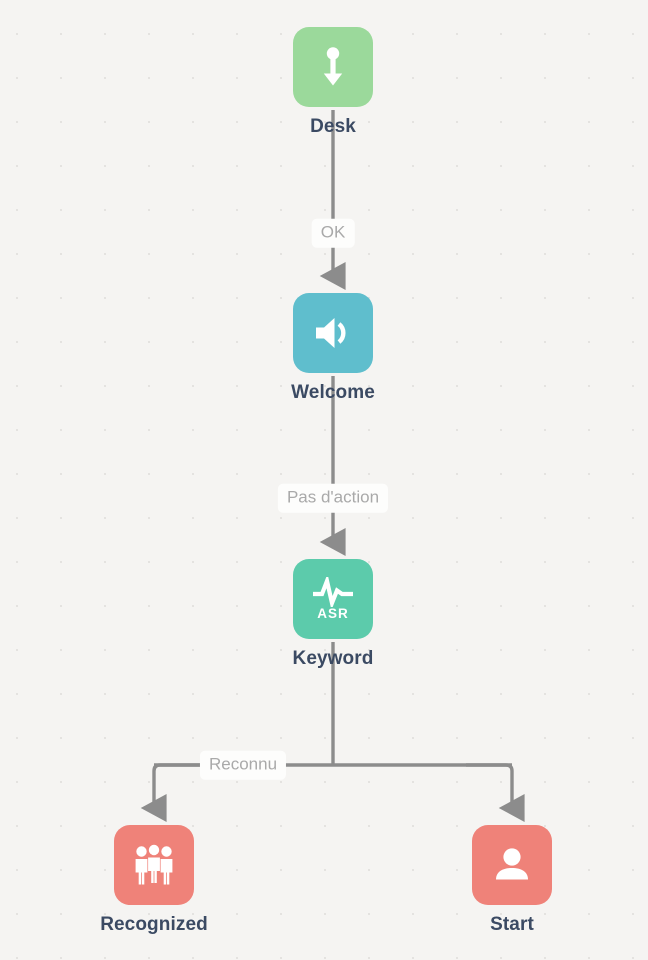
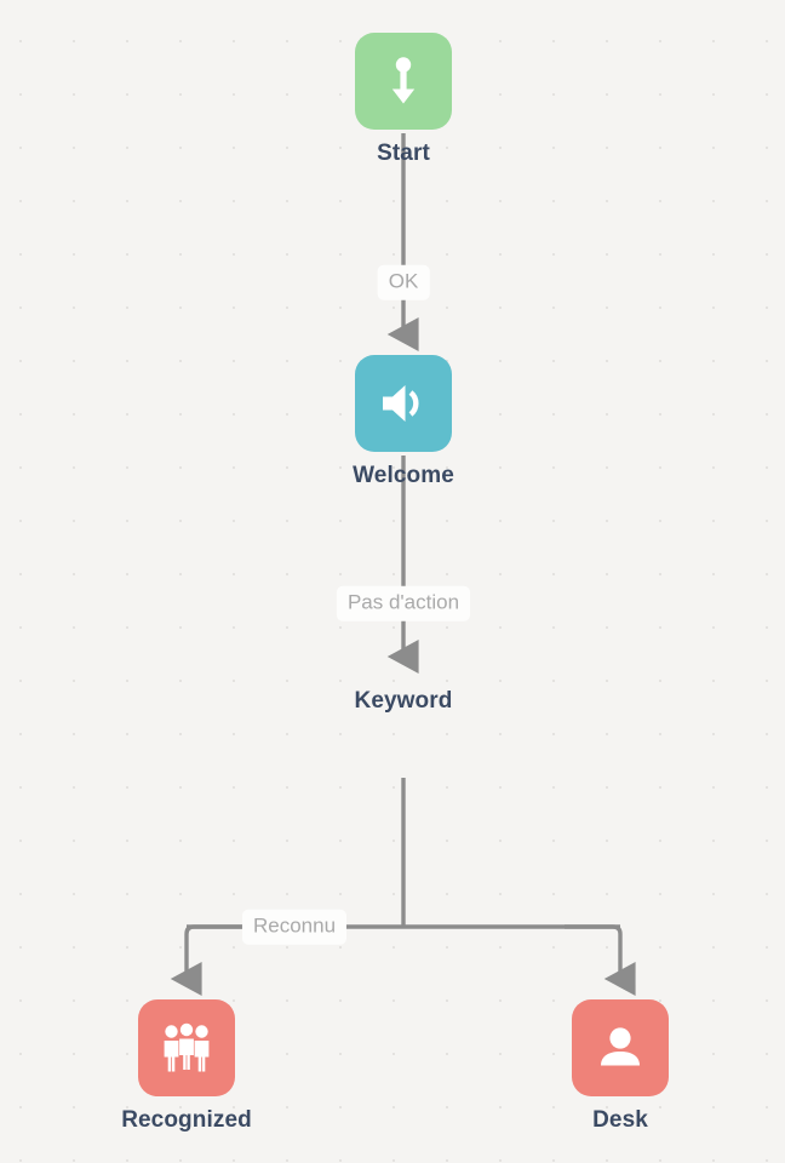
  OK
  Pas d'action
  Reconnu
- Desk
+ Start
  Welcome
- ASR
  Keyword
  Recognized
- Start
+ Desk
